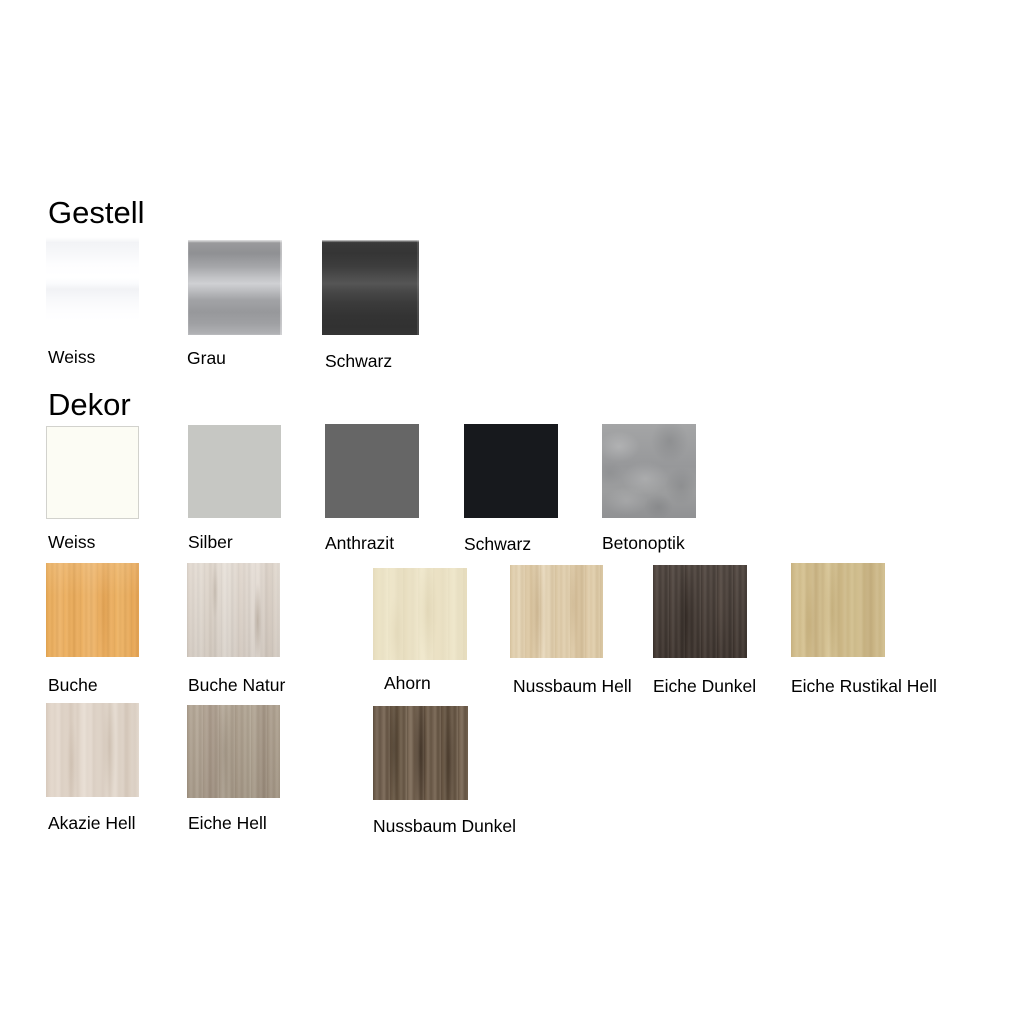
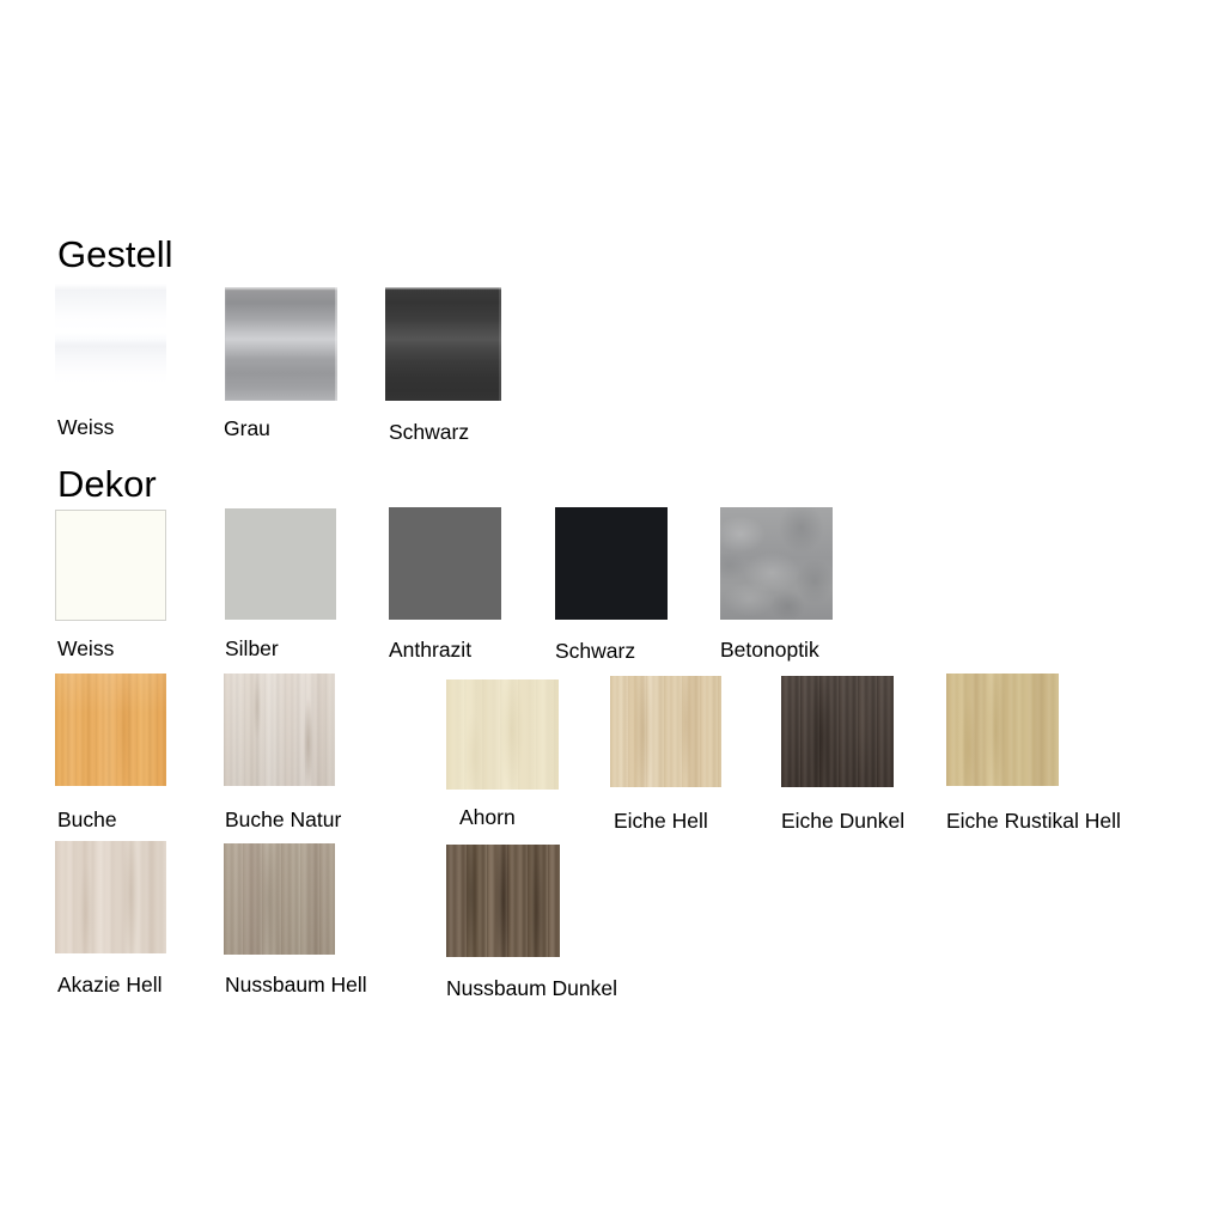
  Gestell
  Weiss
  Grau
  Schwarz
  Dekor
  Weiss
  Silber
  Anthrazit
  Schwarz
  Betonoptik
  Buche
  Buche Natur
  Ahorn
- Nussbaum Hell
+ Eiche Hell
  Eiche Dunkel
  Eiche Rustikal Hell
  Akazie Hell
- Eiche Hell
+ Nussbaum Hell
  Nussbaum Dunkel
